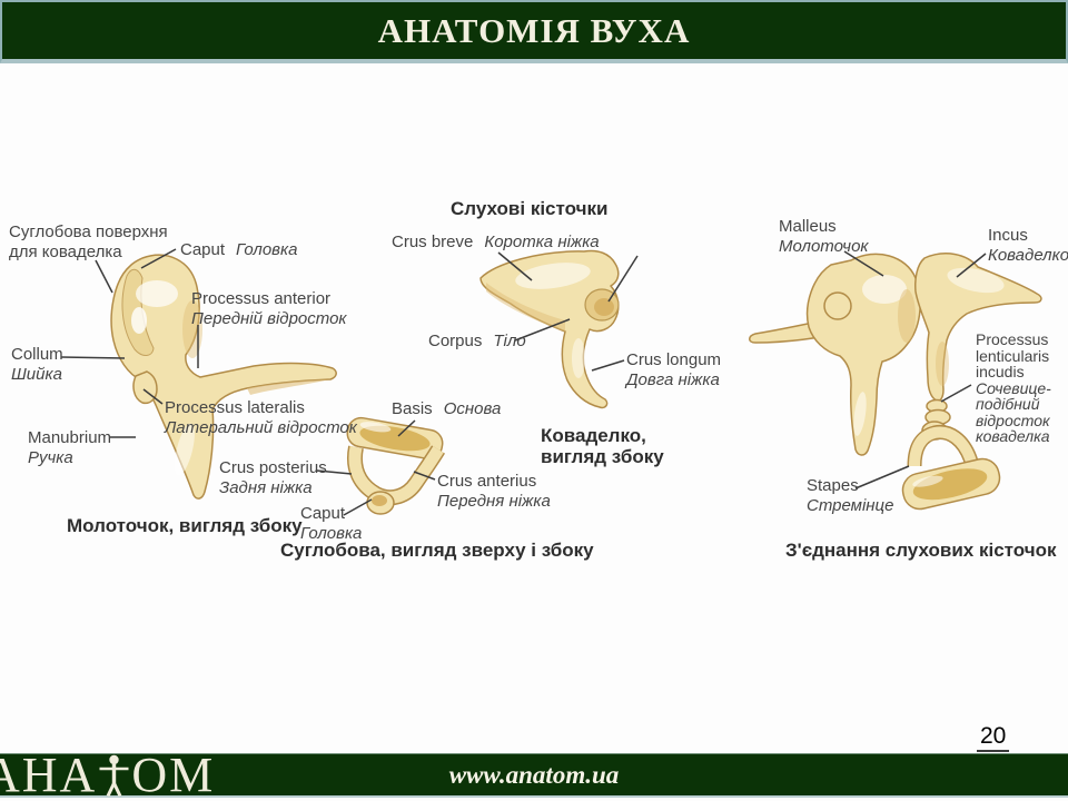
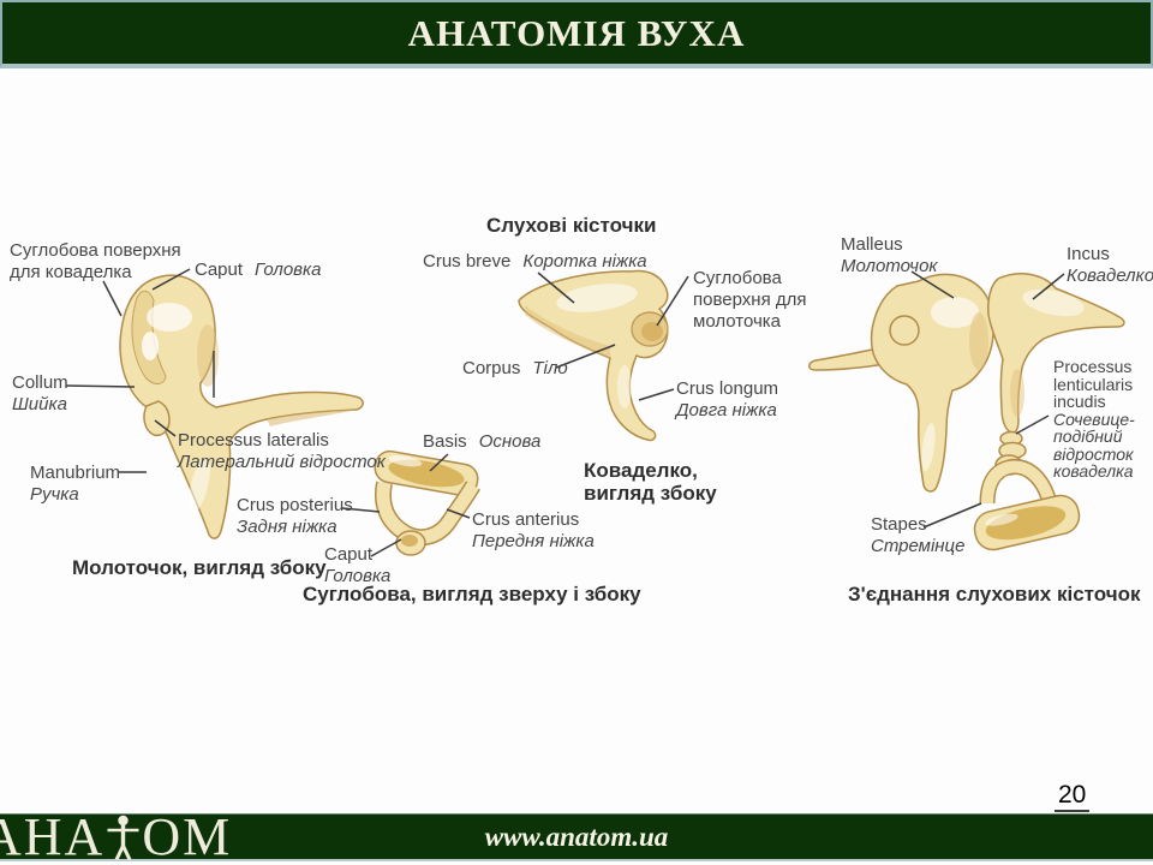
  АНАТОМІЯ ВУХА
  Суглобова поверхня
  для коваделка
  Caput Головка
- Processus anterior
- Передній відросток
  Collum
  Шийка
  Processus lateralis
  Латеральний відросток
  Manubrium
  Ручка
  Молоточок, вигляд збоку
  Слухові кісточки
  Crus breve Коротка ніжка
+ Суглобова
+ поверхня для
+ молоточка
  Corpus Тіло
  Crus longum
  Довга ніжка
  Коваделко,
  вигляд збоку
  Basis Основа
  Crus posterius
  Задня ніжка
  Crus anterius
  Передня ніжка
  Caput
  Головка
  Суглобова, вигляд зверху і збоку
  Malleus
  Молоточок
  Incus
  Коваделко
  Processus
  lenticularis
  incudis
  Сочевице-
  подібний
  відросток
  коваделка
  Stapes
  Стремінце
  З'єднання слухових кісточок
  20
  АНА
  ОМ
  www.anatom.ua
